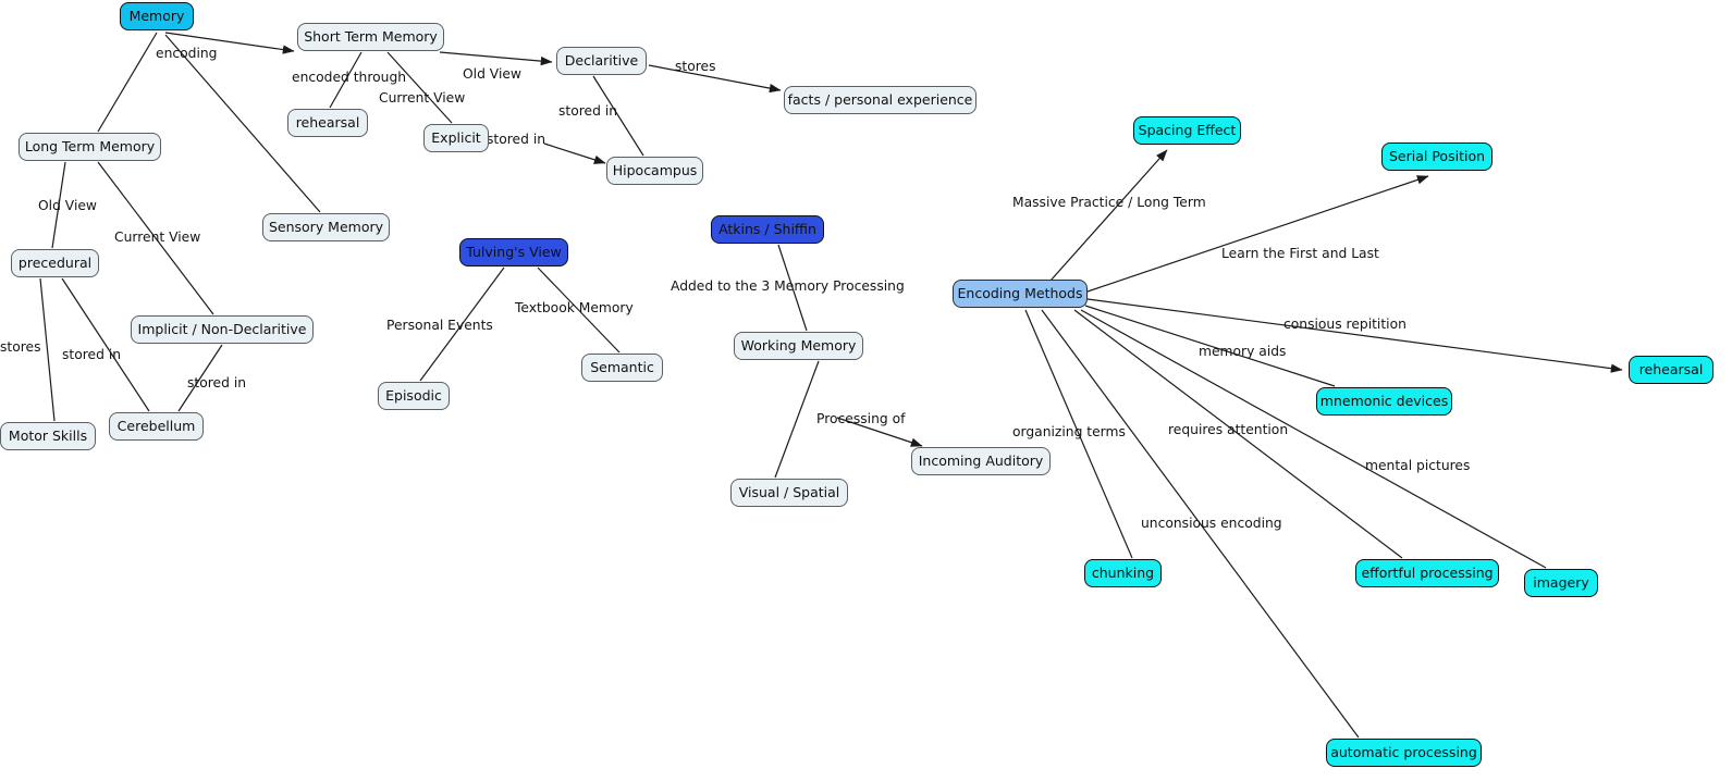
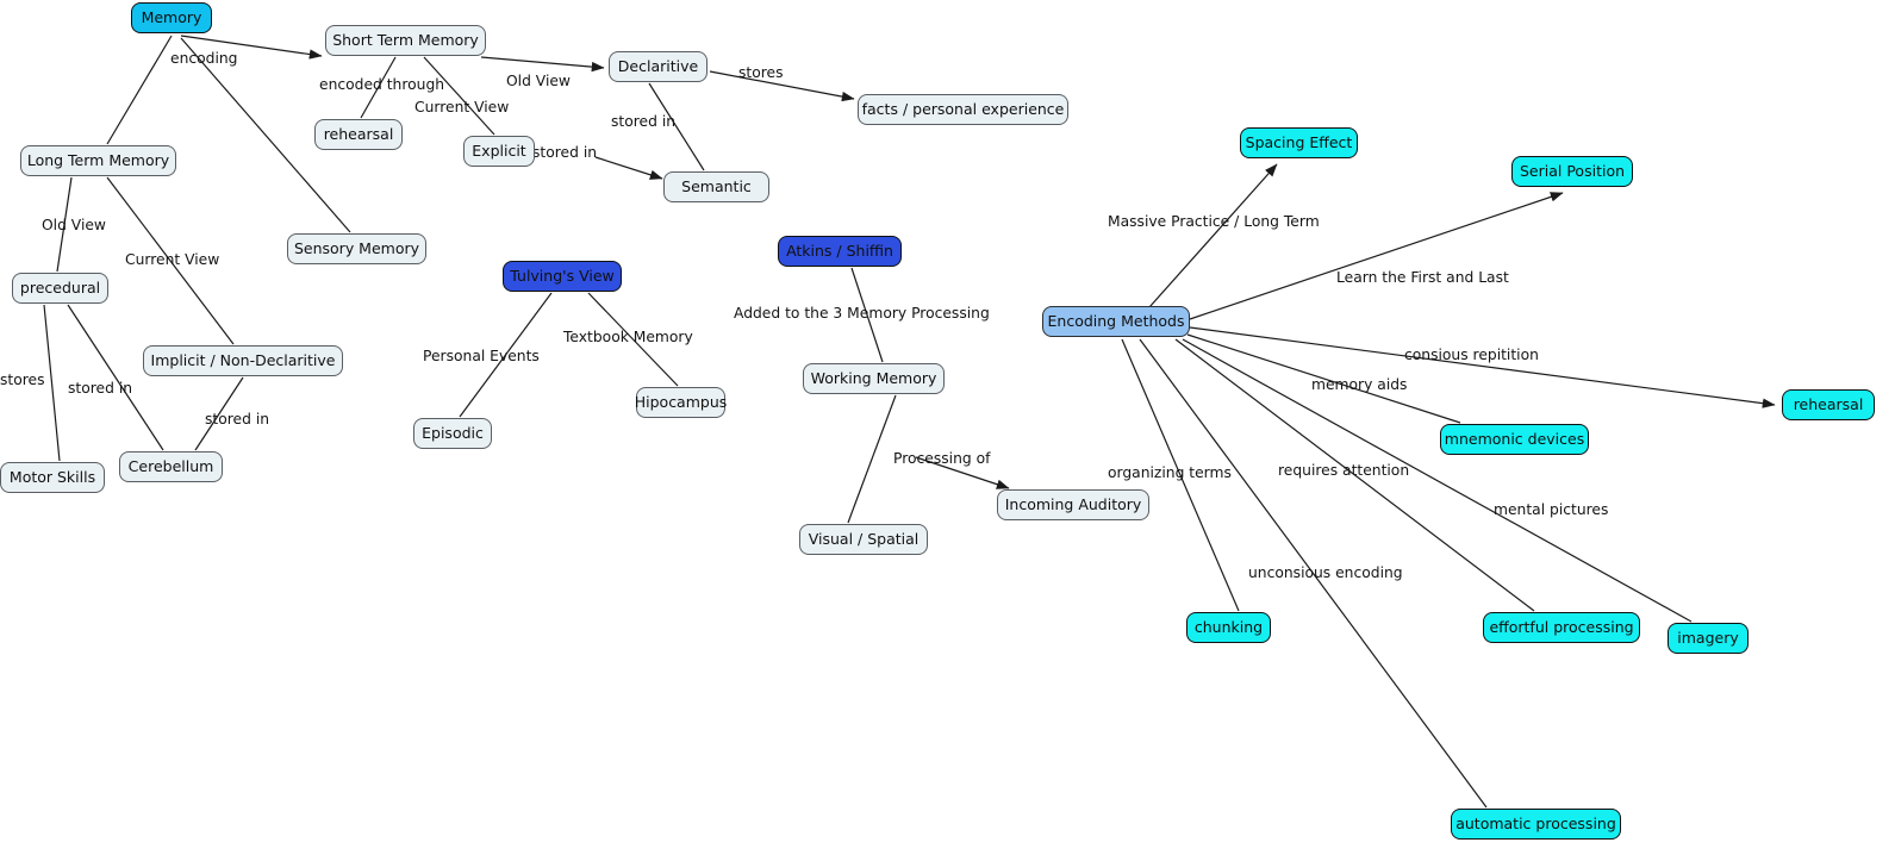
  encoding
  encoded through
  Current View
  Old View
  stores
  stored in
  stored in
  Old View
  Current View
  stores
  stored in
  stored in
  Personal Events
  Textbook Memory
  Added to the 3 Memory Processing
  Processing of
  Massive Practice / Long Term
  Learn the First and Last
  consious repitition
  memory aids
  mental pictures
  requires attention
  organizing terms
  unconsious encoding
  Memory
  Short Term Memory
  Long Term Memory
  rehearsal
  Sensory Memory
  Explicit
  Declaritive
  facts / personal experience
- Hipocampus
+ Semantic
  precedural
  Implicit / Non-Declaritive
  Motor Skills
  Cerebellum
  Tulving's View
  Episodic
- Semantic
+ Hipocampus
  Atkins / Shiffin
  Working Memory
  Visual / Spatial
  Incoming Auditory
  Encoding Methods
  Spacing Effect
  Serial Position
  rehearsal
  mnemonic devices
  effortful processing
  imagery
  chunking
  automatic processing
